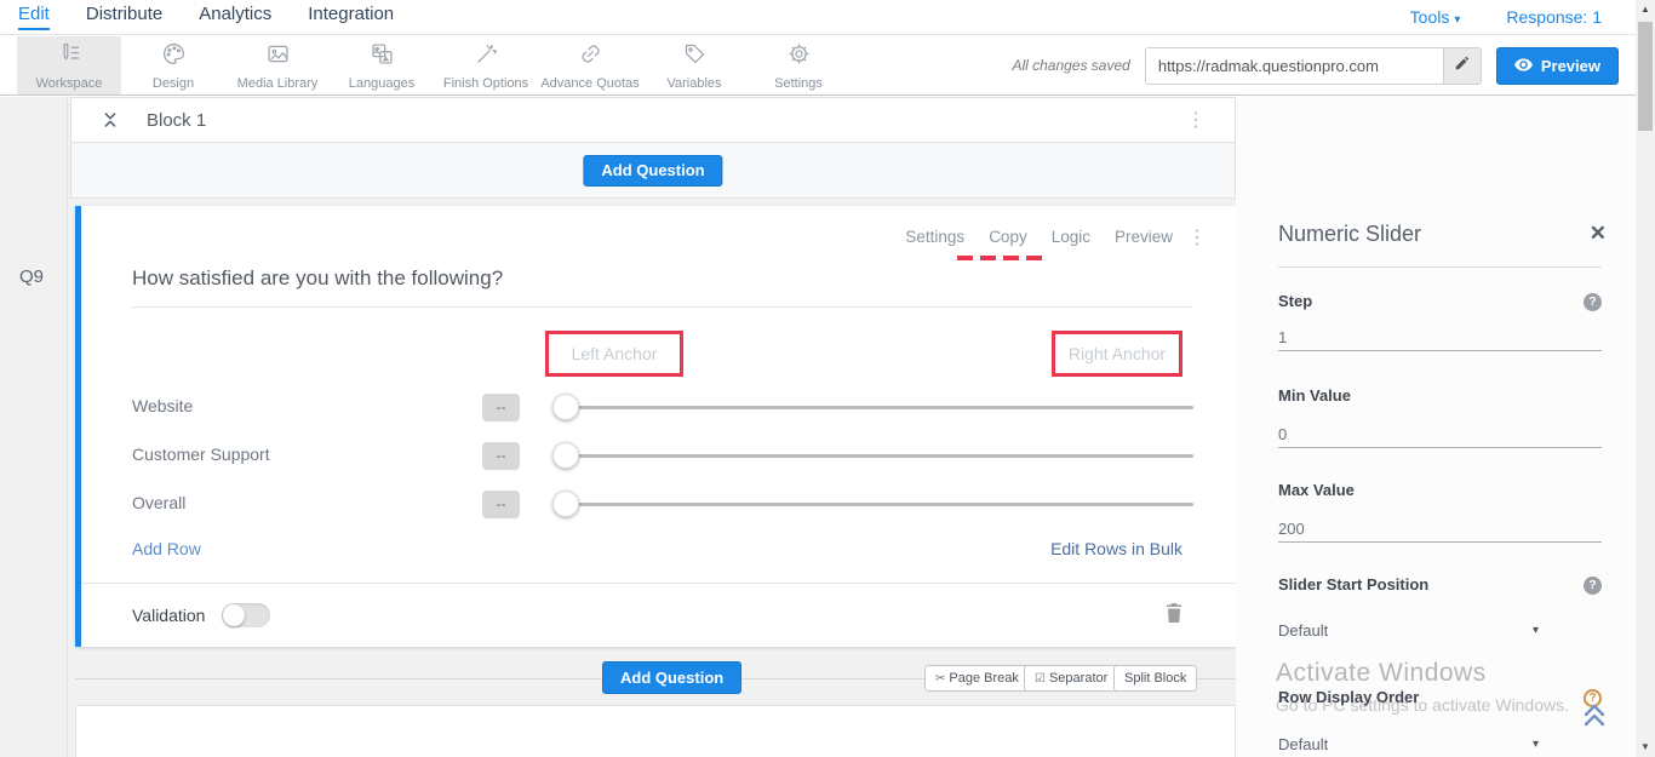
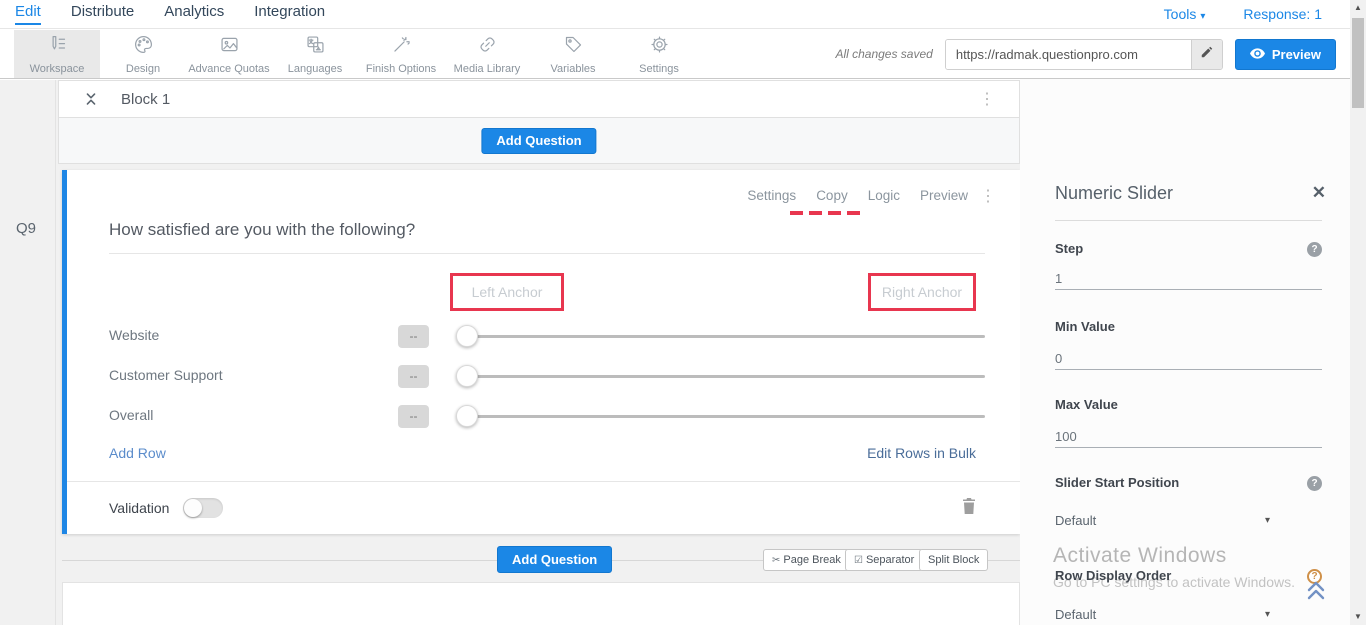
  Edit
  Distribute
  Analytics
  Integration
  Tools ▾
  Response: 1
  Workspace
  Design
- Media Library
+ Advance Quotas
  Languages
  Finish Options
- Advance Quotas
+ Media Library
  Variables
  Settings
  All changes saved
  https://radmak.questionpro.com
  Preview
  Q9
  Block 1
  ⋮
  Add Question
  Settings
  Copy
  Logic
  Preview
  ⋮
  How satisfied are you with the following?
  Left Anchor
  Right Anchor
  Website
  --
  Customer Support
  --
  Overall
  --
  Add Row
  Edit Rows in Bulk
  Validation
  Add Question
  ✂ Page Break
  ☑ Separator
  Split Block
  Numeric Slider
  ✕
  Step
  ?
  1
  Min Value
  0
  Max Value
- 200
+ 100
  Slider Start Position
  ?
  Default
  ▾
  Activate Windows
  Go to PC settings to activate Windows.
  Row Display Order
  ?
  Default
  ▾
  ▲
  ▼
